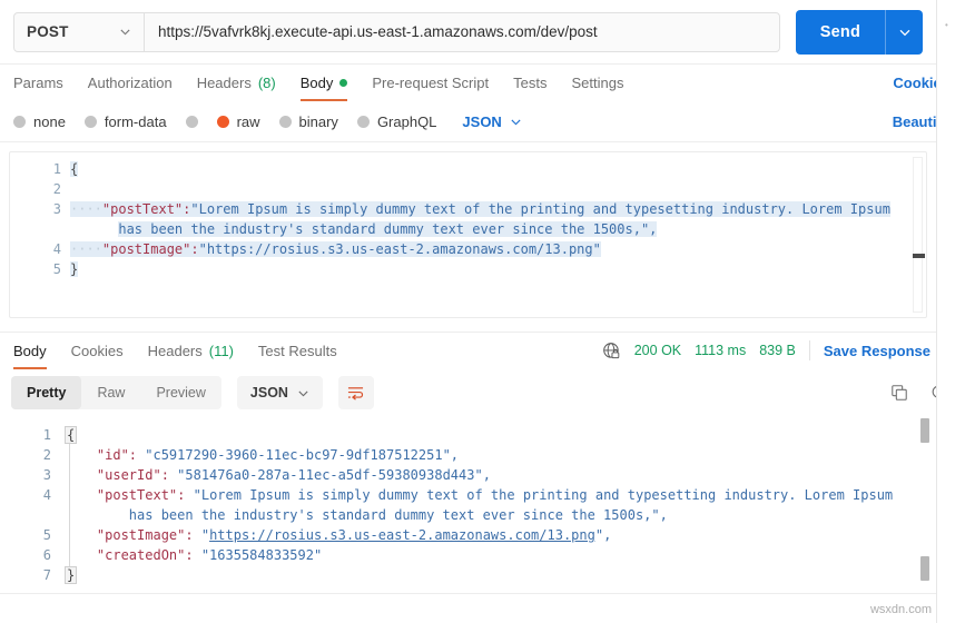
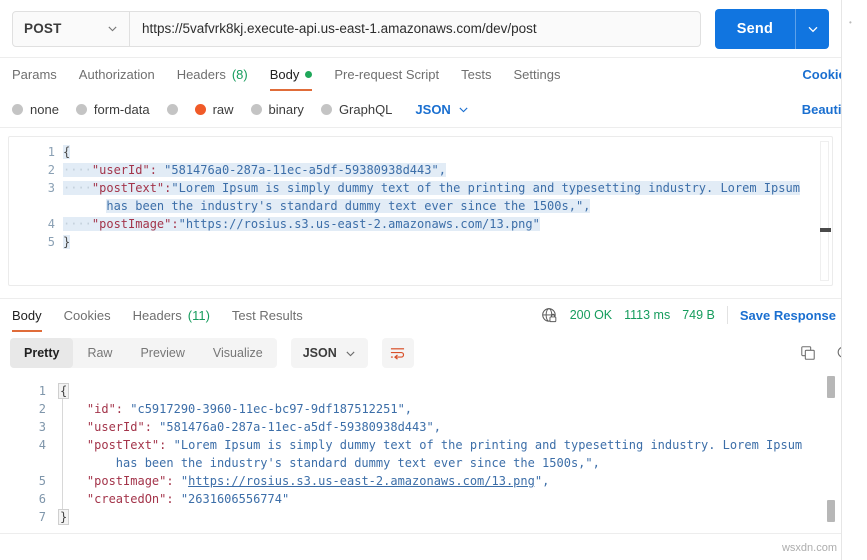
  POST
  https://5vafvrk8kj.execute-api.us-east-1.amazonaws.com/dev/post
  Send
  Params
  Authorization
  Headers
  (8)
  Body
  Pre-request Script
  Tests
  Settings
  Cooki
  none
  form-data
  raw
  binary
  GraphQL
  JSON
  Beauti
  1
  2
  3
  4
  5
  {
+ ····"userId": "581476a0-287a-11ec-a5df-59380938d443",
  ····"postText":"Lorem Ipsum is simply dummy text of the printing and typesetting industry. Lorem Ipsum
  has been the industry's standard dummy text ever since the 1500s,",
  ····"postImage":"https://rosius.s3.us-east-2.amazonaws.com/13.png"
  }
  Body
  Cookies
  Headers
  (11)
  Test Results
  200 OK
  1113 ms
- 839 B
+ 749 B
  Save Response
  Pretty
  Raw
  Preview
+ Visualize
  JSON
  1
  2
  3
  4
  5
  6
  7
  {
  "id": "c5917290-3960-11ec-bc97-9df187512251",
  "userId": "581476a0-287a-11ec-a5df-59380938d443",
  "postText": "Lorem Ipsum is simply dummy text of the printing and typesetting industry. Lorem Ipsum
  has been the industry's standard dummy text ever since the 1500s,",
  "postImage": "https://rosius.s3.us-east-2.amazonaws.com/13.png",
- "createdOn": "1635584833592"
+ "createdOn": "2631606556774"
  }
  •
  wsxdn.com
